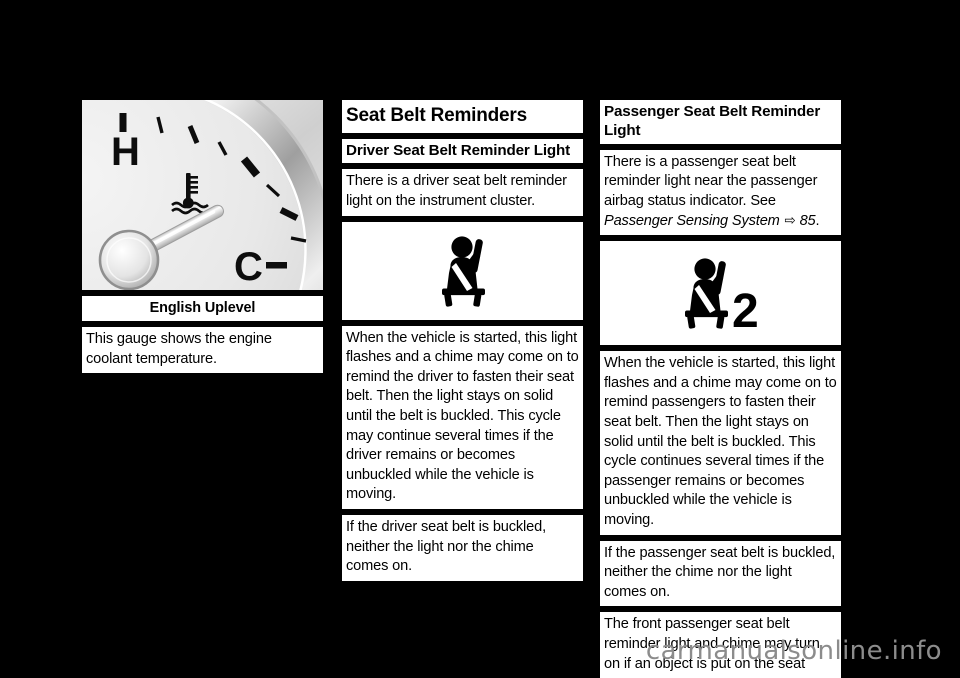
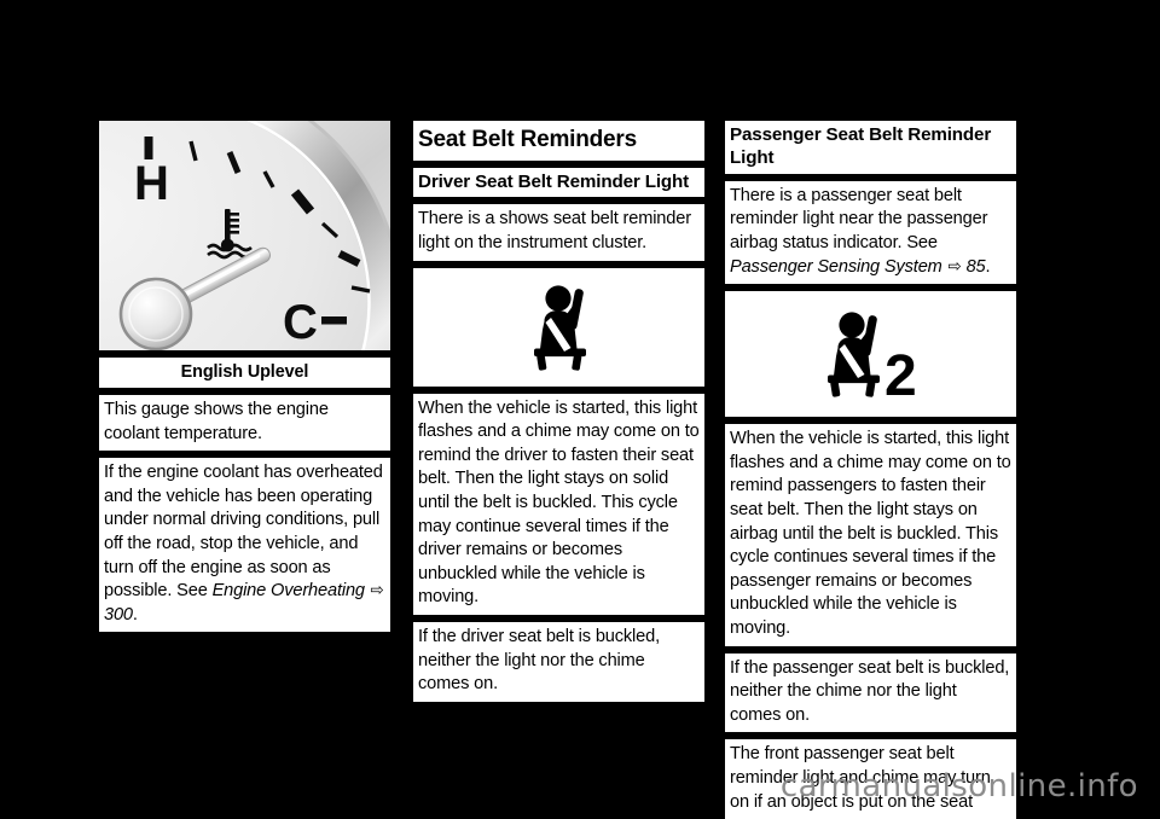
  H
  C
  English Uplevel
  This gauge shows the engine coolant temperature.
+ If the engine coolant has overheated and the vehicle has been operating under normal driving conditions, pull off the road, stop the vehicle, and turn off the engine as soon as possible. See Engine Overheating ⇨ 300.
  Seat Belt Reminders
  Driver Seat Belt Reminder Light
- There is a driver seat belt reminder light on the instrument cluster.
+ There is a shows seat belt reminder light on the instrument cluster.
  When the vehicle is started, this light flashes and a chime may come on to remind the driver to fasten their seat belt. Then the light stays on solid until the belt is buckled. This cycle may continue several times if the driver remains or becomes unbuckled while the vehicle is moving.
  If the driver seat belt is buckled, neither the light nor the chime comes on.
  Passenger Seat Belt Reminder Light
  There is a passenger seat belt reminder light near the passenger airbag status indicator. See Passenger Sensing System ⇨ 85.
  2
- When the vehicle is started, this light flashes and a chime may come on to remind passengers to fasten their seat belt. Then the light stays on solid until the belt is buckled. This cycle continues several times if the passenger remains or becomes unbuckled while the vehicle is moving.
+ When the vehicle is started, this light flashes and a chime may come on to remind passengers to fasten their seat belt. Then the light stays on airbag until the belt is buckled. This cycle continues several times if the passenger remains or becomes unbuckled while the vehicle is moving.
  If the passenger seat belt is buckled, neither the chime nor the light comes on.
  The front passenger seat belt reminder light and chime may turn on if an object is put on the seat
  carmanualsonline.info
